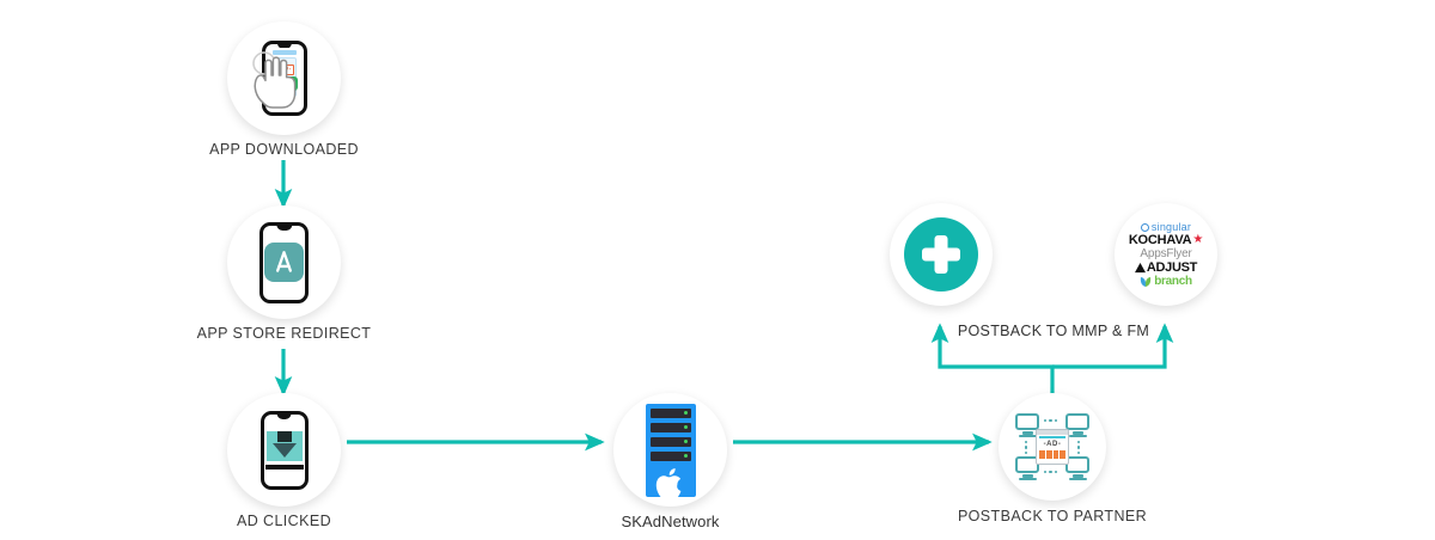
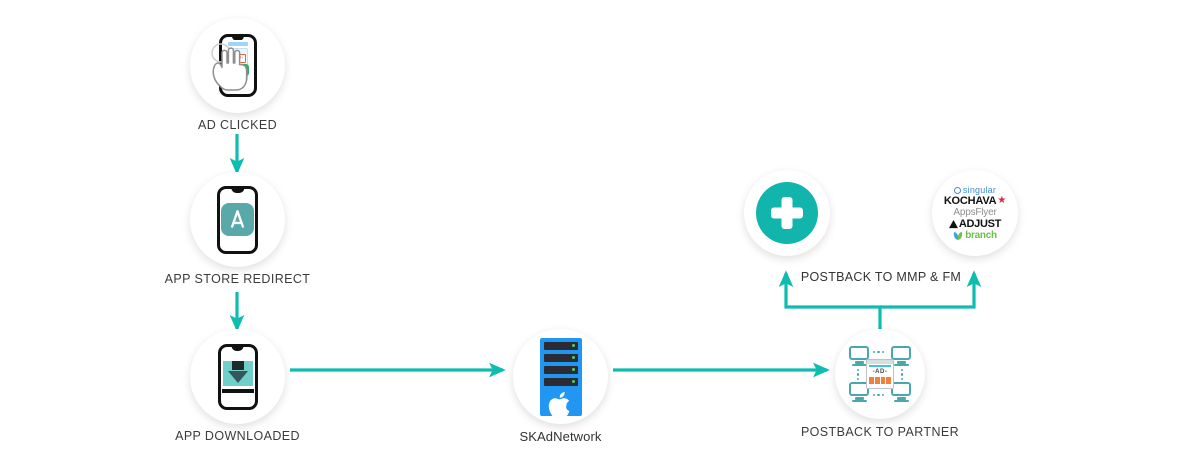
  POSTBACK TO MMP & FM
- APP DOWNLOADED
+ AD CLICKED
  APP STORE REDIRECT
- AD CLICKED
+ APP DOWNLOADED
  SKAdNetwork
  POSTBACK TO PARTNER
  singular
  KOCHAVA
  ★
  AppsFlyer
  ADJUST
  branch
